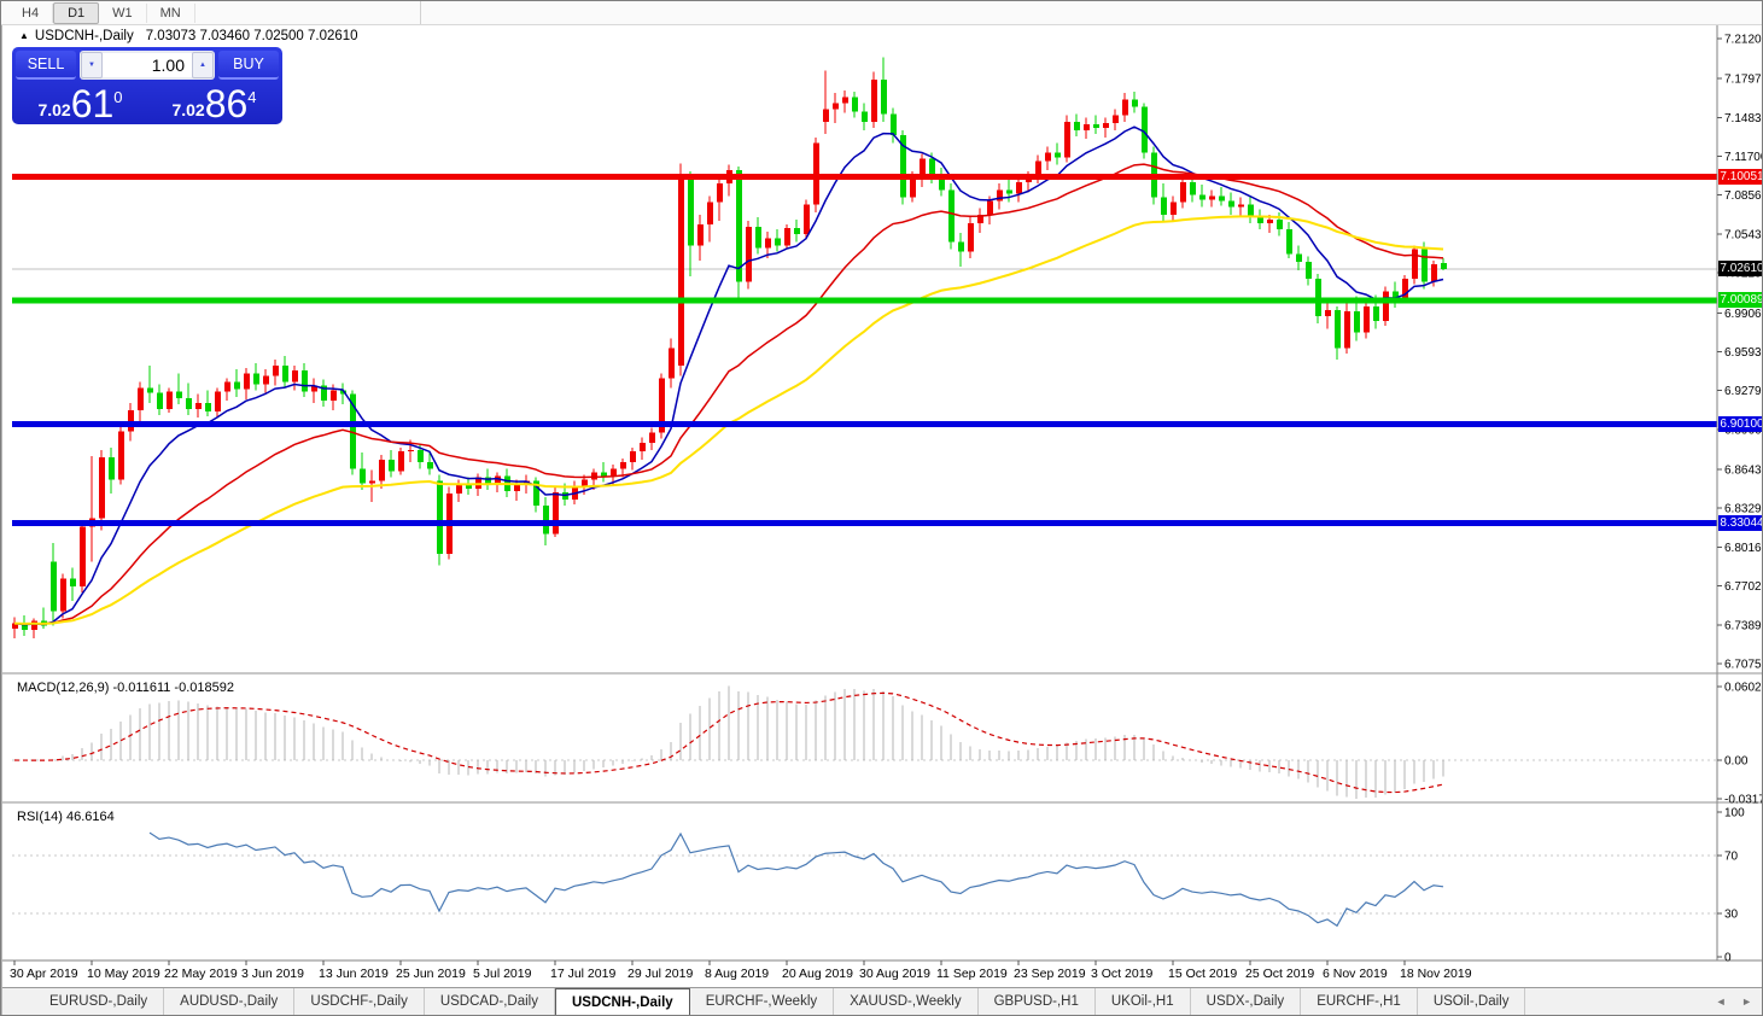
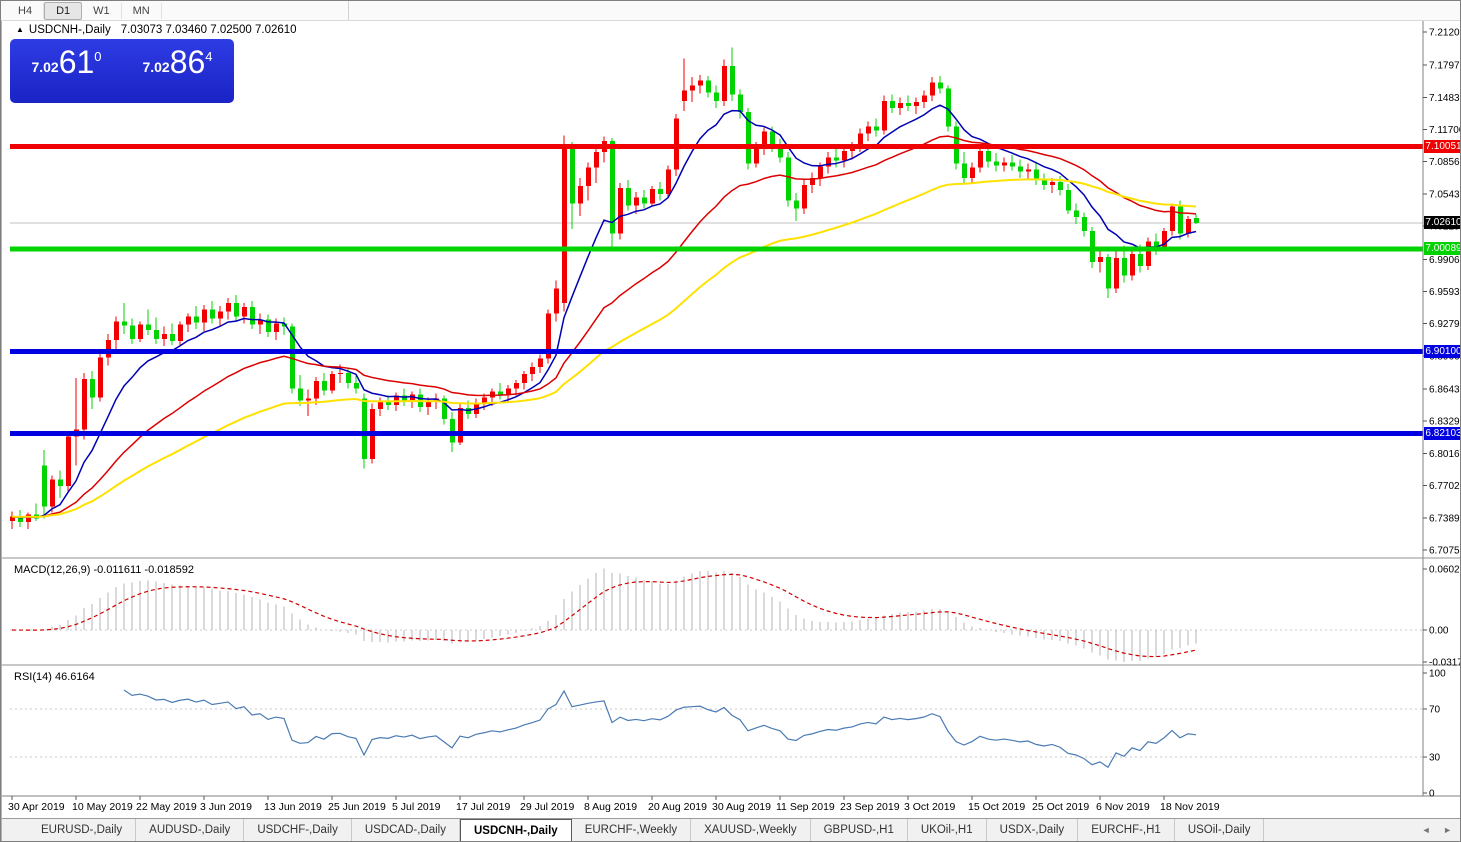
  H4
  D1
  W1
  MN
  7.2120
  7.1797
  7.1483
  7.1170
  7.0856
  7.0543
  6.9906
  6.9593
  6.9279
  6.8643
  6.8329
  6.8016
  6.7702
  6.7389
  6.7075
  0.0602
  0.00
  100
  70
  30
  0
  30 Apr 2019
  10 May 2019
  22 May 2019
  3 Jun 2019
  13 Jun 2019
  25 Jun 2019
  5 Jul 2019
  17 Jul 2019
  29 Jul 2019
  8 Aug 2019
  20 Aug 2019
  30 Aug 2019
  11 Sep 2019
  23 Sep 2019
  3 Oct 2019
  15 Oct 2019
  25 Oct 2019
  6 Nov 2019
  18 Nov 2019
  ▲ USDCNH-,Daily 7.03073 7.03460 7.02500 7.02610
- SELL
- 1.00
- BUY
  7.02
  61
  0
  7.02
  86
  4
  MACD(12,26,9) -0.011611 -0.018592
  RSI(14) 46.6164
  7.10051
  7.02610
  7.00089
  6.90100
- 8.33044
+ 6.82103
  EURUSD-,Daily
  AUDUSD-,Daily
  USDCHF-,Daily
  USDCAD-,Daily
  USDCNH-,Daily
  EURCHF-,Weekly
  XAUUSD-,Weekly
  GBPUSD-,H1
  UKOil-,H1
  USDX-,Daily
  EURCHF-,H1
  USOil-,Daily
  ◄ ►
